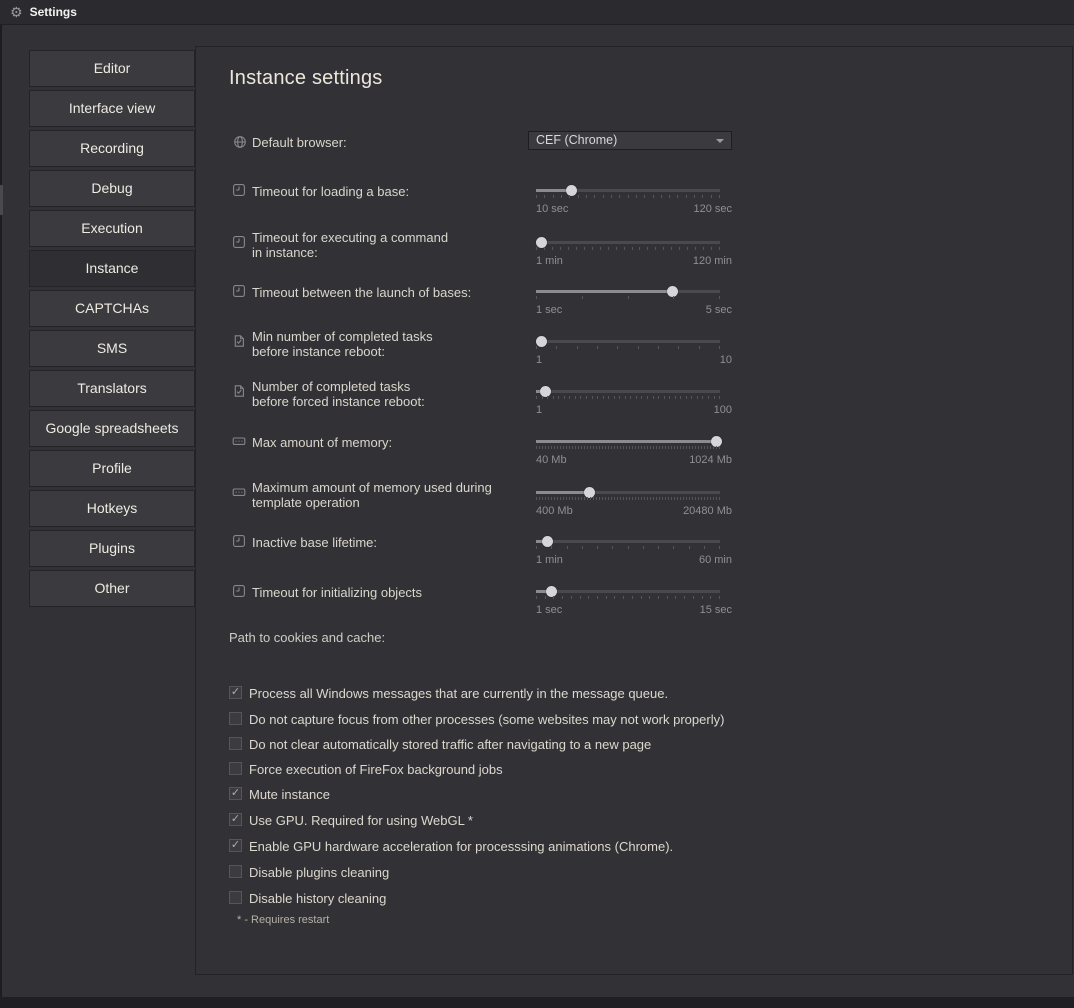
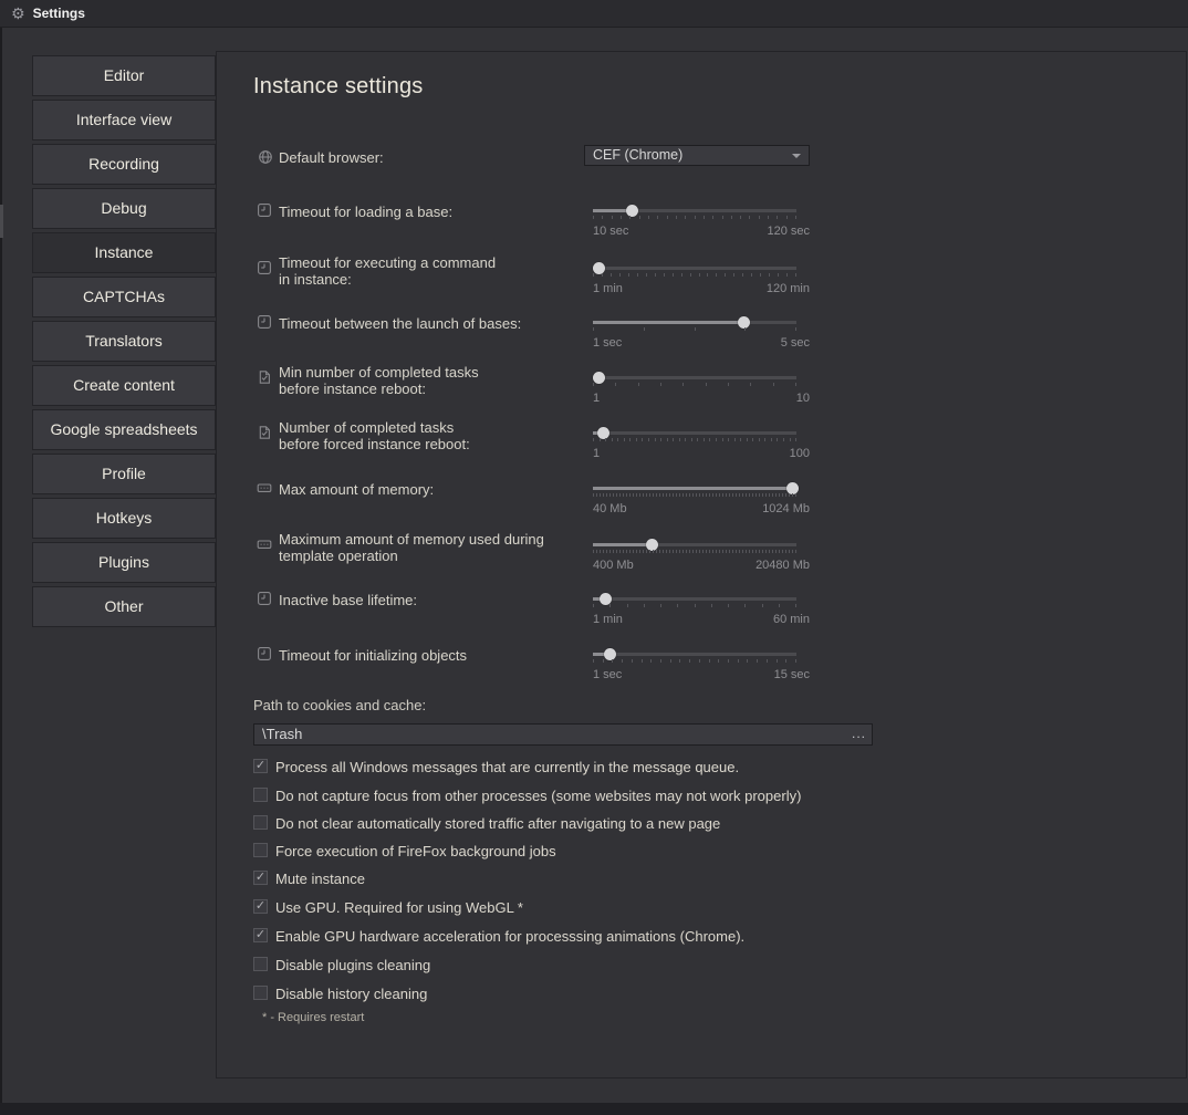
  ⚙
  Settings
  Editor
  Interface view
  Recording
  Debug
- Execution
  Instance
  CAPTCHAs
- SMS
  Translators
+ Create content
  Google spreadsheets
  Profile
  Hotkeys
  Plugins
  Other
  Instance settings
  Default browser:
  CEF (Chrome)
  Timeout for loading a base:
  10 sec
  120 sec
  Timeout for executing a command
  in instance:
  1 min
  120 min
  Timeout between the launch of bases:
  1 sec
  5 sec
  Min number of completed tasks
  before instance reboot:
  1
  10
  Number of completed tasks
  before forced instance reboot:
  1
  100
  Max amount of memory:
  40 Mb
  1024 Mb
  Maximum amount of memory used during
  template operation
  400 Mb
  20480 Mb
  Inactive base lifetime:
  1 min
  60 min
  Timeout for initializing objects
  1 sec
  15 sec
  Path to cookies and cache:
+ \Trash
+ ...
  ✓
  Process all Windows messages that are currently in the message queue.
  Do not capture focus from other processes (some websites may not work properly)
  Do not clear automatically stored traffic after navigating to a new page
  Force execution of FireFox background jobs
  ✓
  Mute instance
  ✓
  Use GPU. Required for using WebGL *
  ✓
  Enable GPU hardware acceleration for processsing animations (Chrome).
  Disable plugins cleaning
  Disable history cleaning
  * - Requires restart
